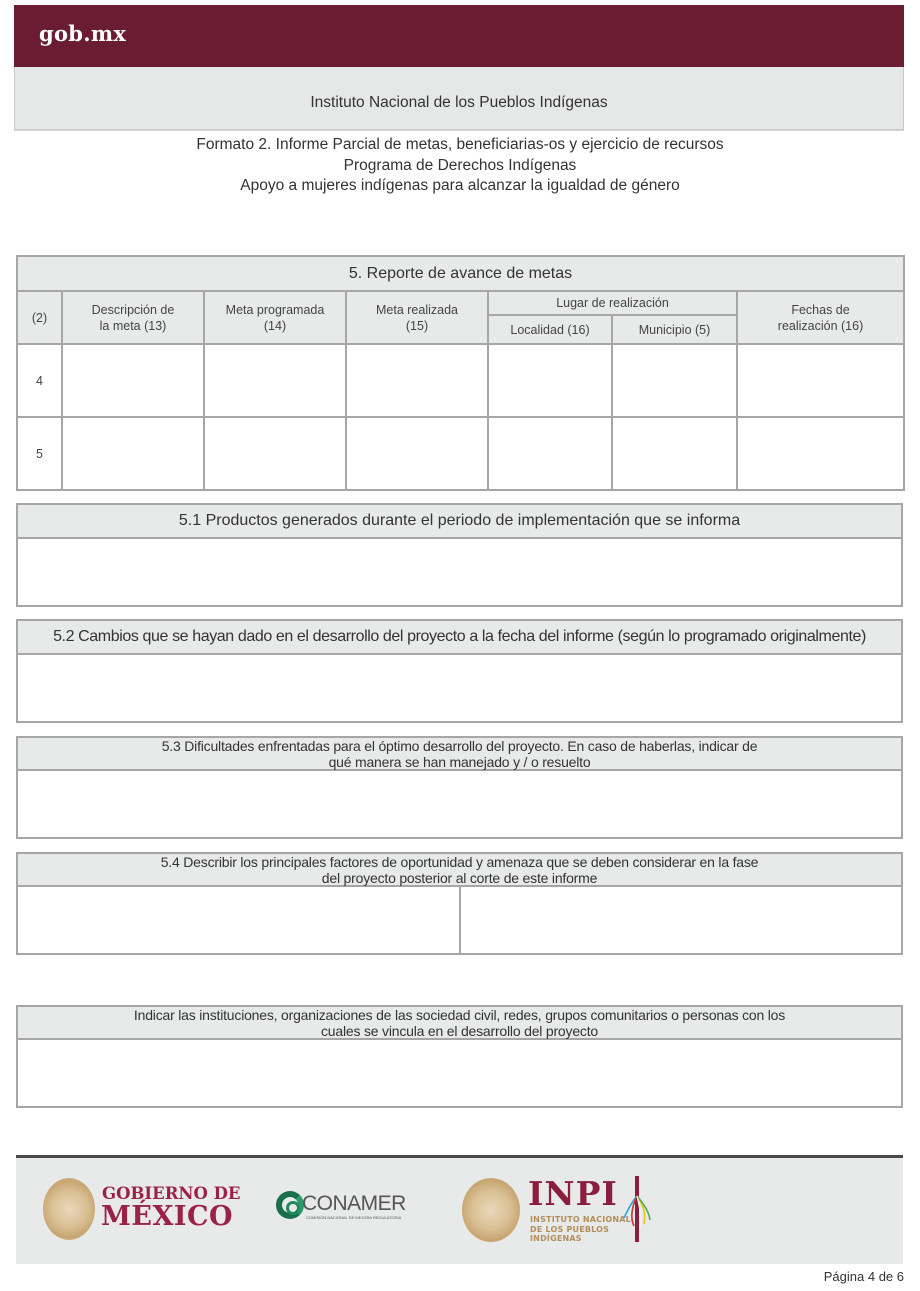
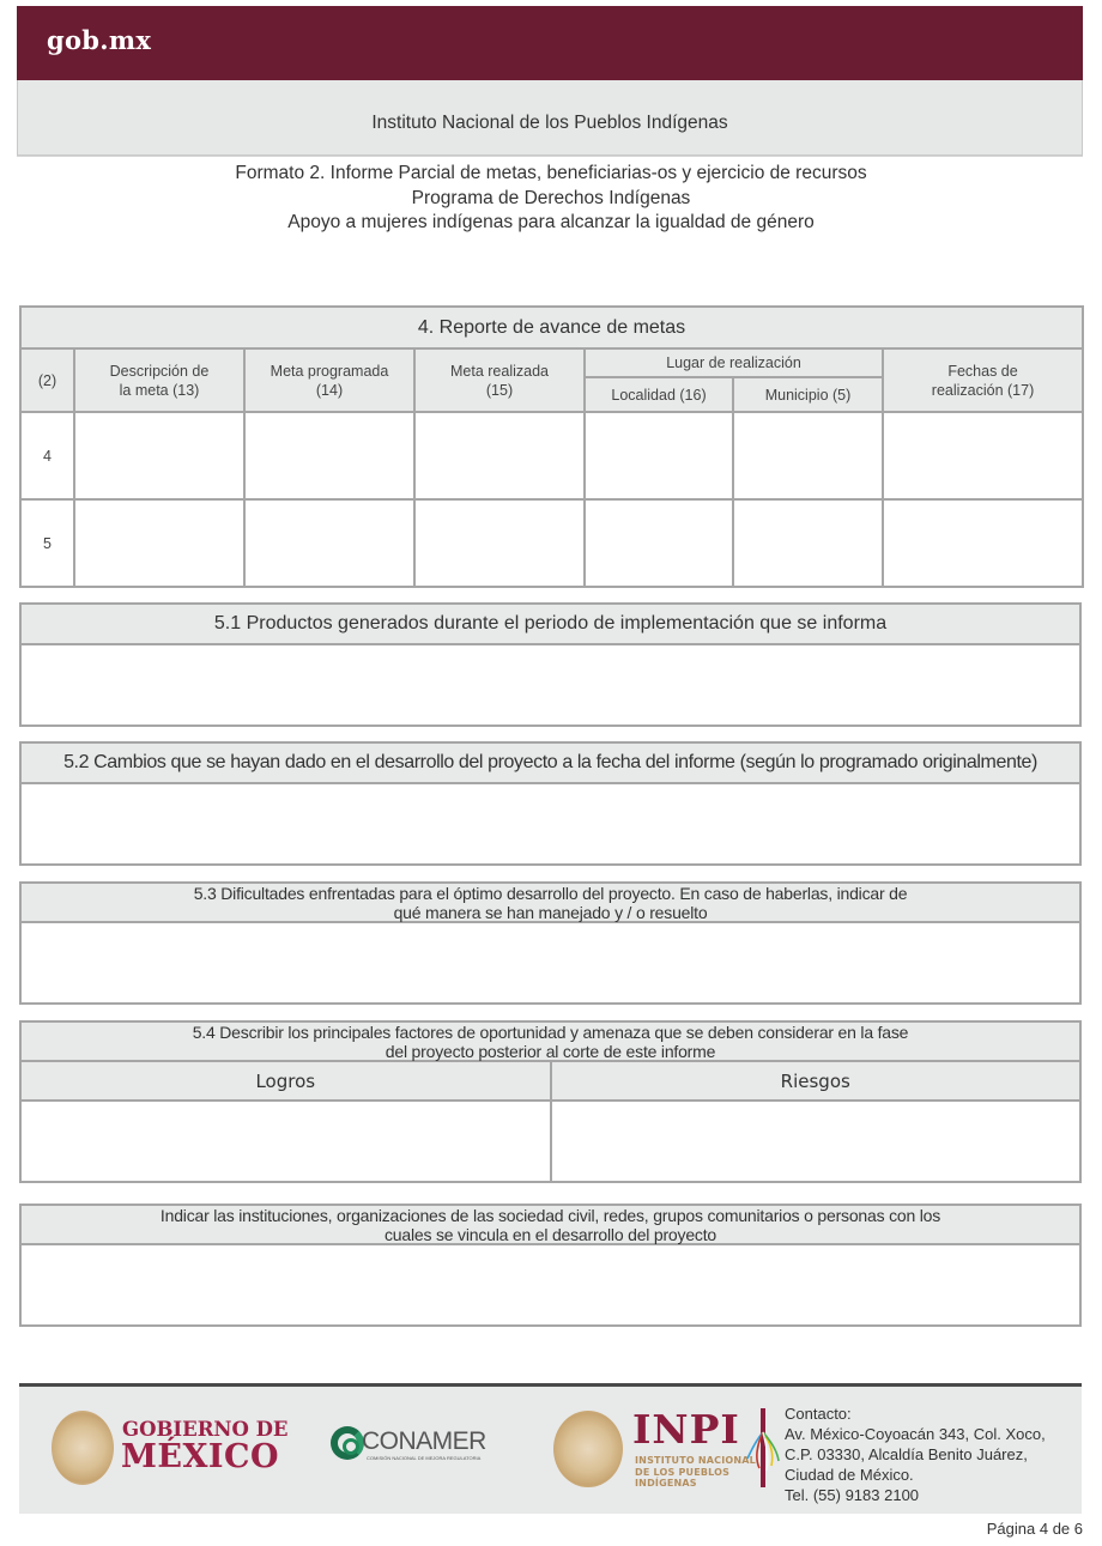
  gob.mx
  Instituto Nacional de los Pueblos Indígenas
  Formato 2. Informe Parcial de metas, beneficiarias-os y ejercicio de recursos
  Programa de Derechos Indígenas
  Apoyo a mujeres indígenas para alcanzar la igualdad de género
- 5. Reporte de avance de metas
+ 4. Reporte de avance de metas
- (2)	Descripción de la meta (13)	Meta programada (14)	Meta realizada (15)	Lugar de realización	Fechas de realización (16)
+ (2)	Descripción de la meta (13)	Meta programada (14)	Meta realizada (15)	Lugar de realización	Fechas de realización (17)
  Localidad (16)	Municipio (5)
  4
  5
  5.1 Productos generados durante el periodo de implementación que se informa
  5.2 Cambios que se hayan dado en el desarrollo del proyecto a la fecha del informe (según lo programado originalmente)
  5.3 Dificultades enfrentadas para el óptimo desarrollo del proyecto. En caso de haberlas, indicar de
  qué manera se han manejado y / o resuelto
  5.4 Describir los principales factores de oportunidad y amenaza que se deben considerar en la fase
  del proyecto posterior al corte de este informe
+ Logros
+ Riesgos
  Indicar las instituciones, organizaciones de las sociedad civil, redes, grupos comunitarios o personas con los
  cuales se vincula en el desarrollo del proyecto
  GOBIERNO DE
  MÉXICO
  CONAMER
  INPI
  INSTITUTO NACIONAL
  DE LOS PUEBLOS
  INDÍGENAS
+ Contacto:
+ Av. México-Coyoacán 343, Col. Xoco,
+ C.P. 03330, Alcaldía Benito Juárez,
+ Ciudad de México.
+ Tel. (55) 9183 2100
  Página 4 de 6
